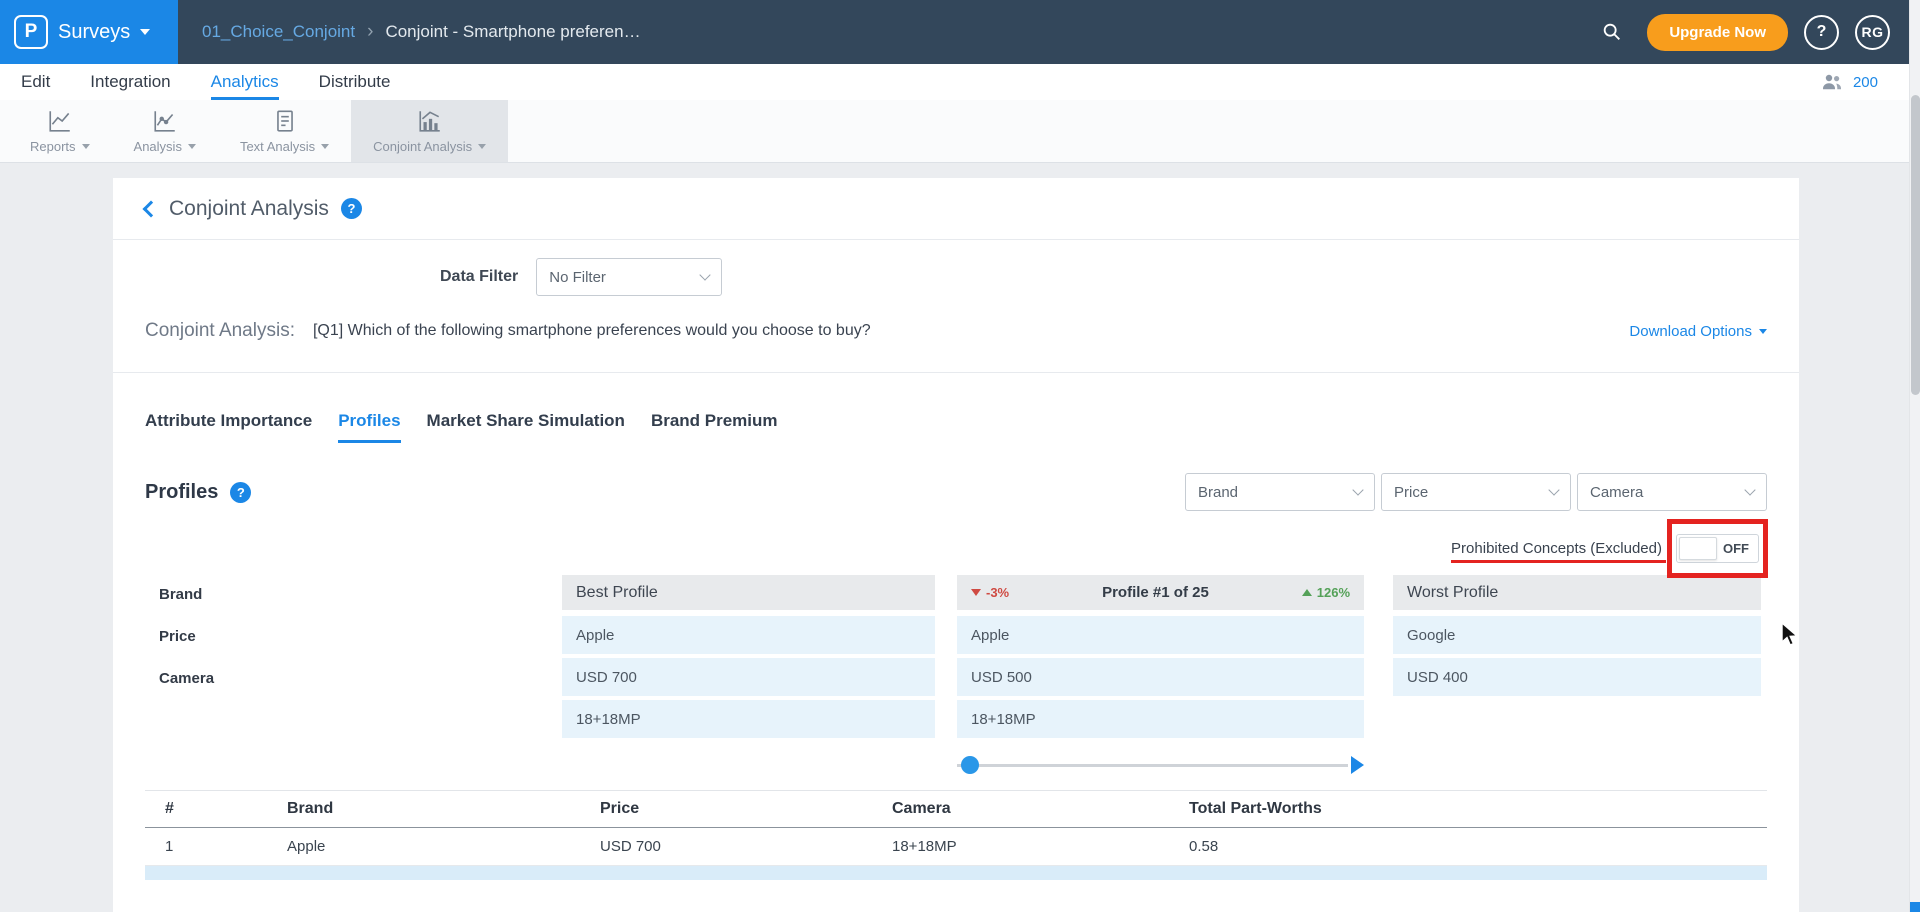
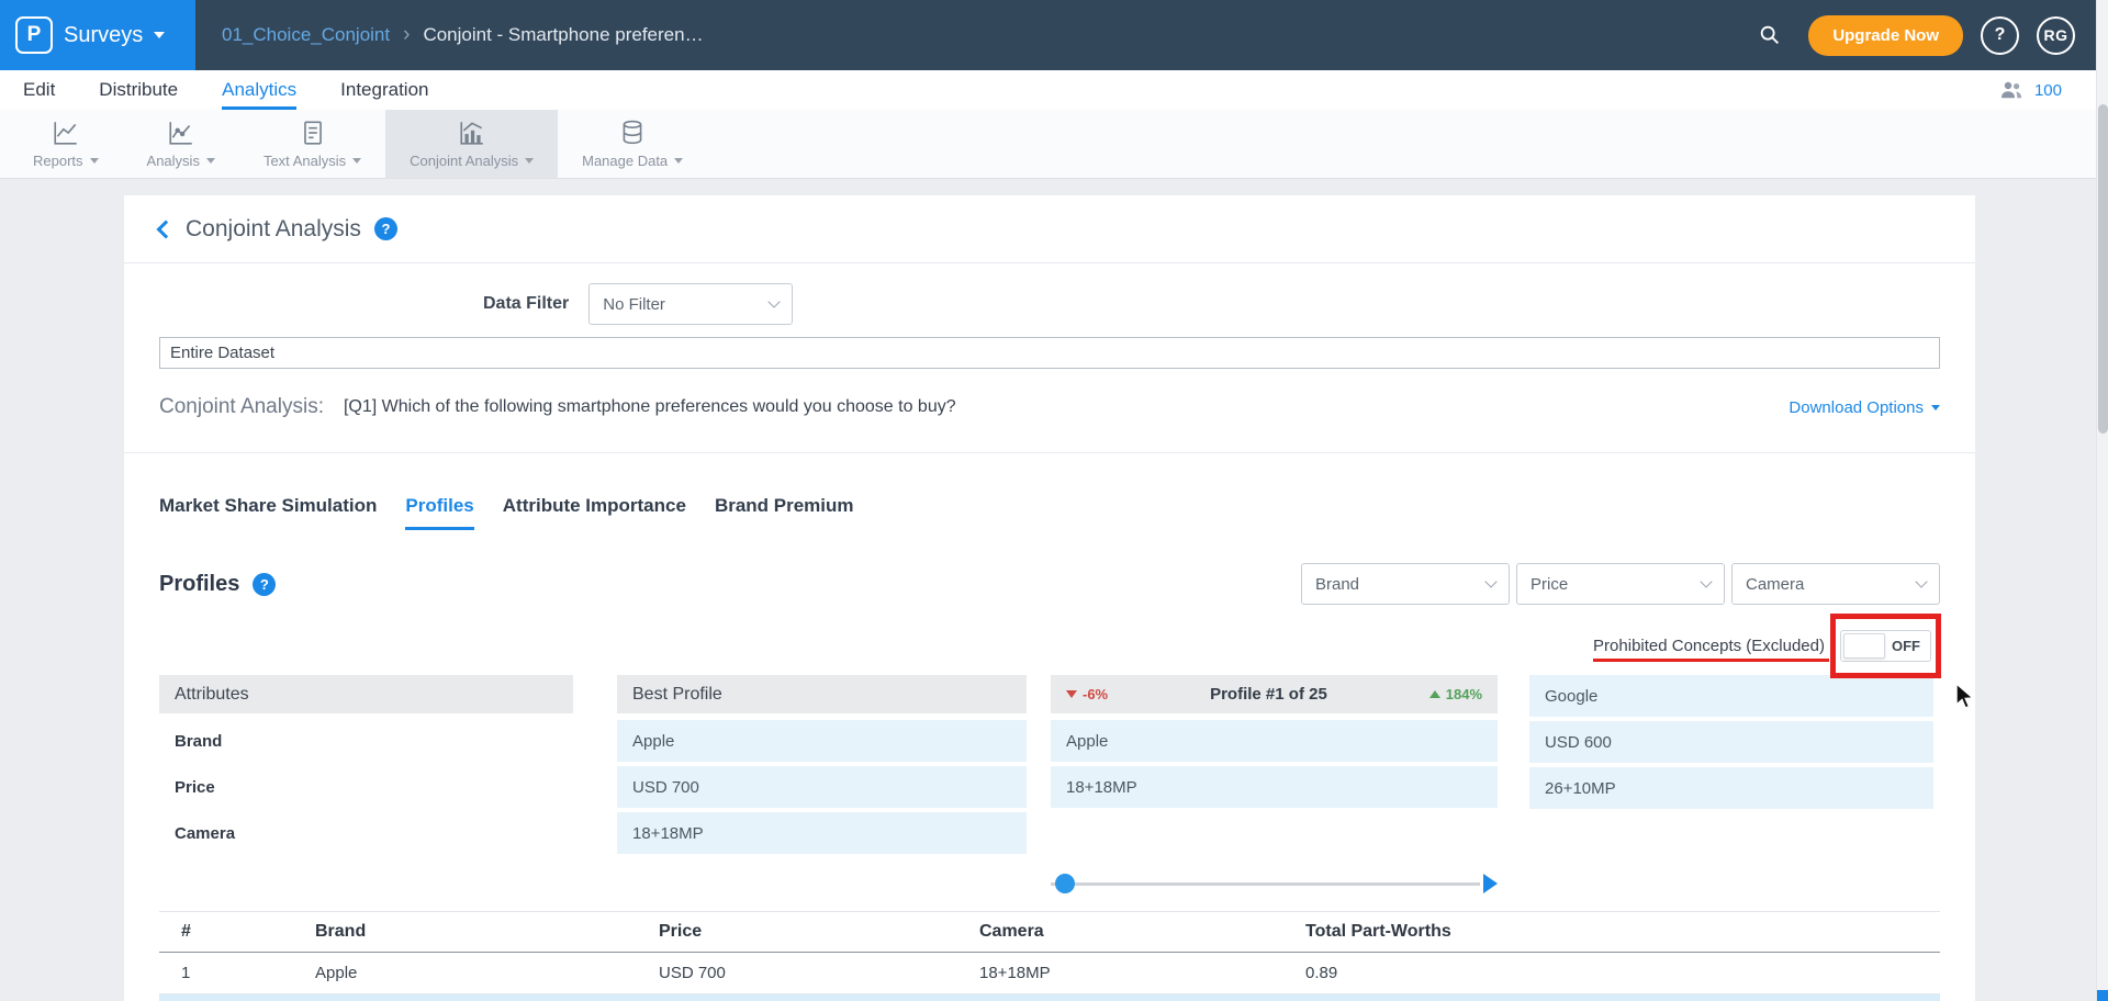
  P
  Surveys
  01_Choice_Conjoint
  ›
  Conjoint - Smartphone preferen…
  Upgrade Now
  ?
  RG
  Edit
- Integration
+ Distribute
  Analytics
- Distribute
+ Integration
- 200
+ 100
  Reports
  Analysis
  Text Analysis
  Conjoint Analysis
+ Manage Data
  Conjoint Analysis
  ?
  Data Filter
  No Filter
+ Entire Dataset
  Conjoint Analysis:
  [Q1] Which of the following smartphone preferences would you choose to buy?
  Download Options
- Attribute Importance
+ Market Share Simulation
  Profiles
- Market Share Simulation
+ Attribute Importance
  Brand Premium
  Profiles
  ?
  Brand
  Price
  Camera
  Prohibited Concepts (Excluded)
  OFF
+ Attributes
  Brand
  Price
  Camera
  Best Profile
  Apple
  USD 700
  18+18MP
- -3%
+ -6%
  Profile #1 of 25
- 126%
+ 184%
  Apple
- USD 500
  18+18MP
- Worst Profile
  Google
- USD 400
+ USD 600
+ 26+10MP
  #	Brand	Price	Camera	Total Part-Worths
- 1	Apple	USD 700	18+18MP	0.58
+ 1	Apple	USD 700	18+18MP	0.89
